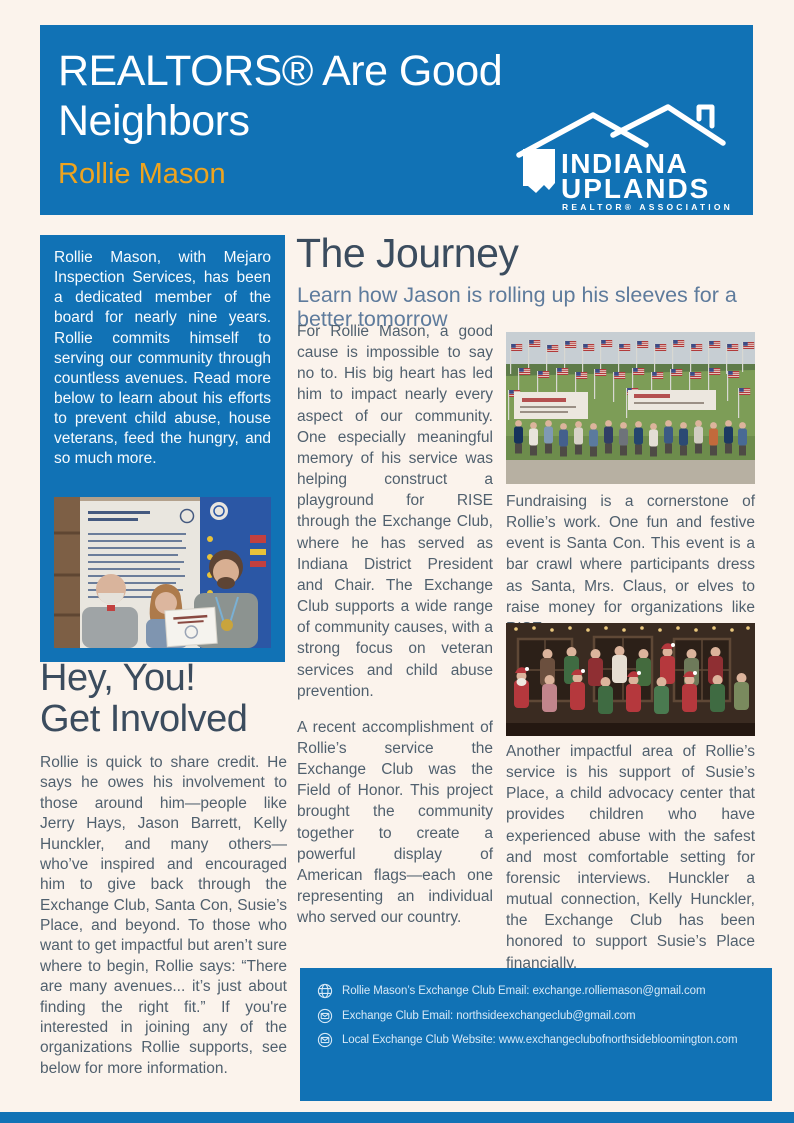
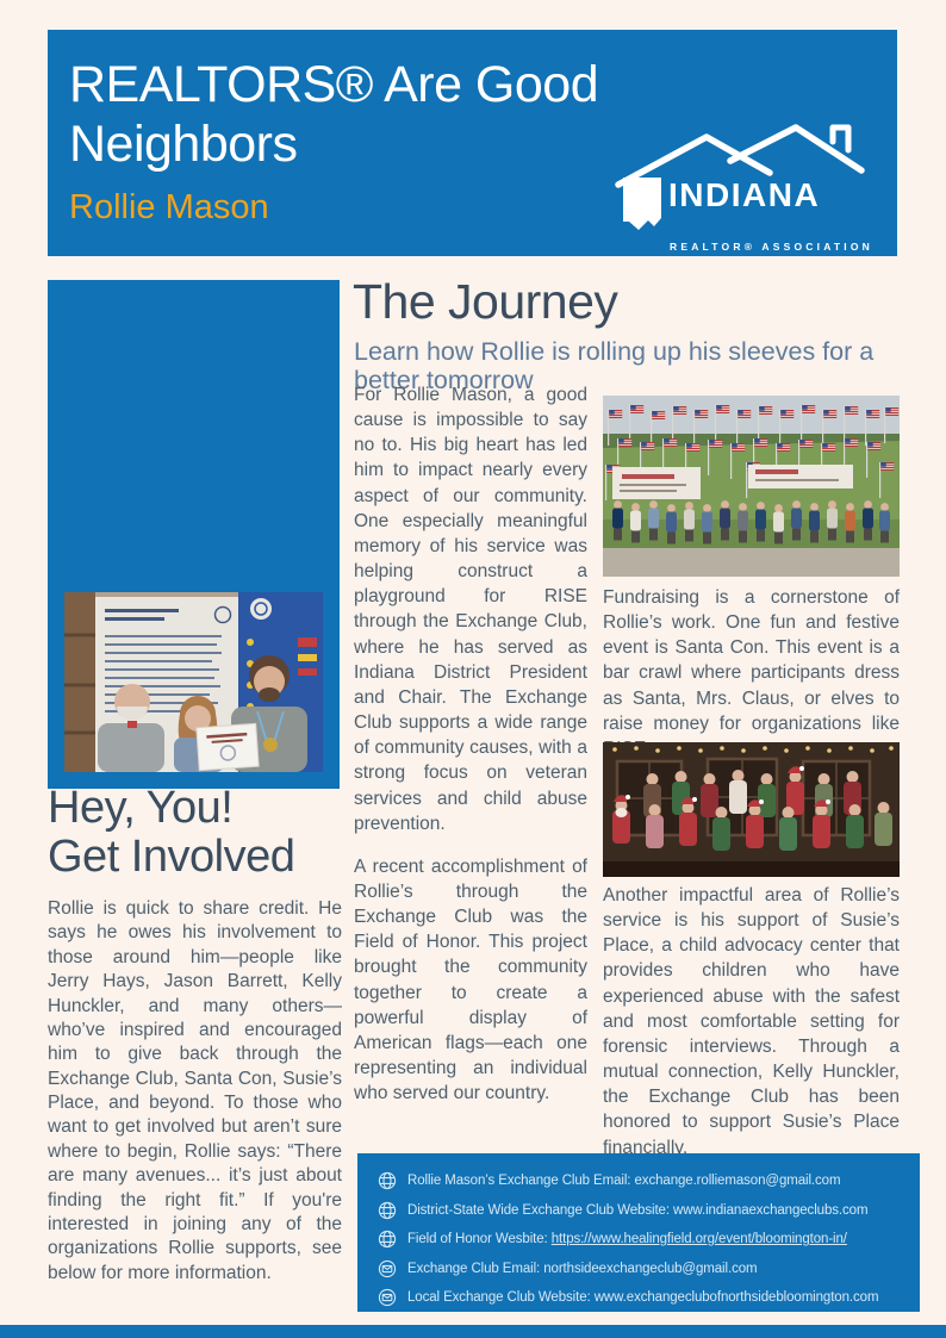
  REALTORS® Are Good
  Neighbors
  Rollie Mason
  INDIANA
- UPLANDS
  REALTOR® ASSOCIATION
- Rollie Mason, with Mejaro Inspection Services, has been a dedicated member of the board for nearly nine years. Rollie commits himself to serving our community through countless avenues. Read more below to learn about his efforts to prevent child abuse, house veterans, feed the hungry, and so much more.
  Hey, You!
  Get Involved
- Rollie is quick to share credit. He says he owes his involvement to those around him—people like Jerry Hays, Jason Barrett, Kelly Hunckler, and many others—who’ve inspired and encouraged him to give back through the Exchange Club, Santa Con, Susie’s Place, and beyond. To those who want to get impactful but aren’t sure where to begin, Rollie says: “There are many avenues... it’s just about finding the right fit.” If you're interested in joining any of the organizations Rollie supports, see below for more information.
+ Rollie is quick to share credit. He says he owes his involvement to those around him—people like Jerry Hays, Jason Barrett, Kelly Hunckler, and many others—who’ve inspired and encouraged him to give back through the Exchange Club, Santa Con, Susie’s Place, and beyond. To those who want to get involved but aren’t sure where to begin, Rollie says: “There are many avenues... it’s just about finding the right fit.” If you're interested in joining any of the organizations Rollie supports, see below for more information.
  The Journey
- Learn how Jason is rolling up his sleeves for a better tomorrow
+ Learn how Rollie is rolling up his sleeves for a better tomorrow
  For Rollie Mason, a good cause is impossible to say no to. His big heart has led him to impact nearly every aspect of our community. One especially meaningful memory of his service was helping construct a playground for RISE through the Exchange Club, where he has served as Indiana District President and Chair. The Exchange Club supports a wide range of community causes, with a strong focus on veteran services and child abuse prevention.
- A recent accomplishment of Rollie’s service the Exchange Club was the Field of Honor. This project brought the community together to create a powerful display of American flags—each one representing an individual who served our country.
+ A recent accomplishment of Rollie’s through the Exchange Club was the Field of Honor. This project brought the community together to create a powerful display of American flags—each one representing an individual who served our country.
  Fundraising is a cornerstone of Rollie’s work. One fun and festive event is Santa Con. This event is a bar crawl where participants dress as Santa, Mrs. Claus, or elves to raise money for organizations like
- Another impactful area of Rollie’s service is his support of Susie’s Place, a child advocacy center that provides children who have experienced abuse with the safest and most comfortable setting for forensic interviews. Hunckler a mutual connection, Kelly Hunckler, the Exchange Club has been honored to support Susie’s Place financially.
+ Another impactful area of Rollie’s service is his support of Susie’s Place, a child advocacy center that provides children who have experienced abuse with the safest and most comfortable setting for forensic interviews. Through a mutual connection, Kelly Hunckler, the Exchange Club has been honored to support Susie’s Place financially.
  Rollie Mason’s Exchange Club Email: exchange.rolliemason@gmail.com
+ District-State Wide Exchange Club Website: www.indianaexchangeclubs.com
+ Field of Honor Wesbite: https://www.healingfield.org/event/bloomington-in/
  Exchange Club Email: northsideexchangeclub@gmail.com
  Local Exchange Club Website: www.exchangeclubofnorthsidebloomington.com
